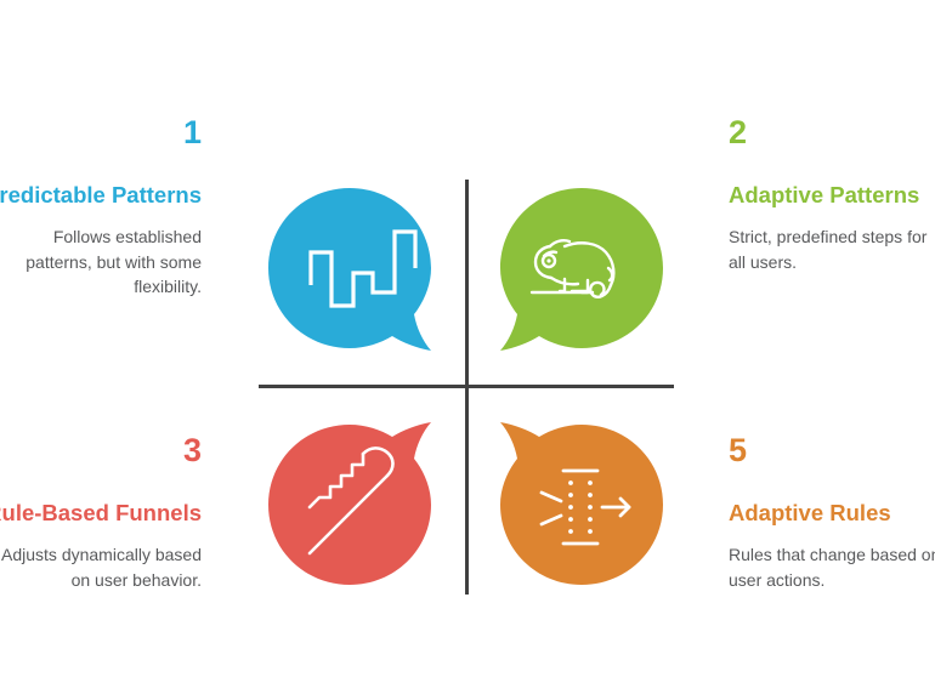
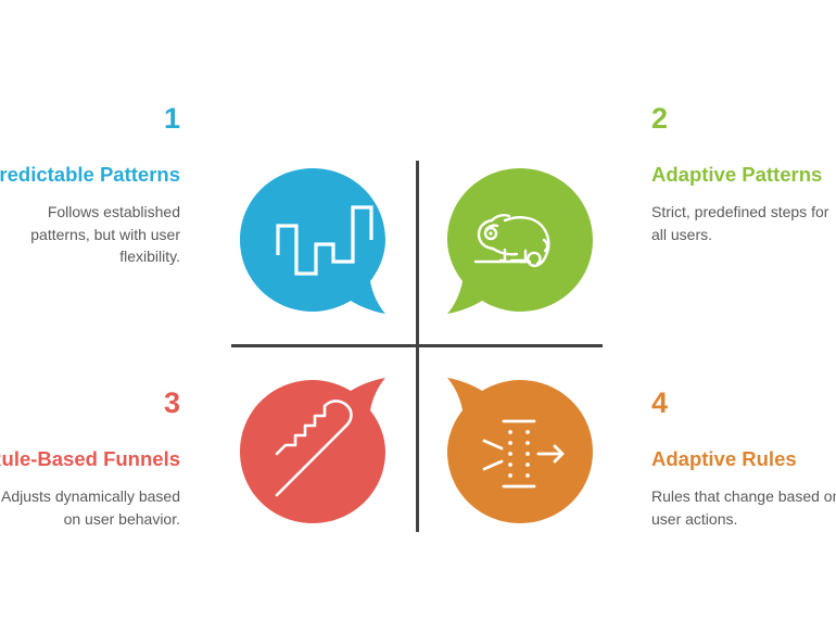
  1
  redictable Patterns
- Follows established patterns, but with some flexibility.
+ Follows established patterns, but with user flexibility.
  2
  Adaptive Patterns
  Strict, predefined steps for all users.
  3
  ule-Based Funnels
  Adjusts dynamically based on user behavior.
- 5
+ 4
  Adaptive Rules
  Rules that change based o user actions.
